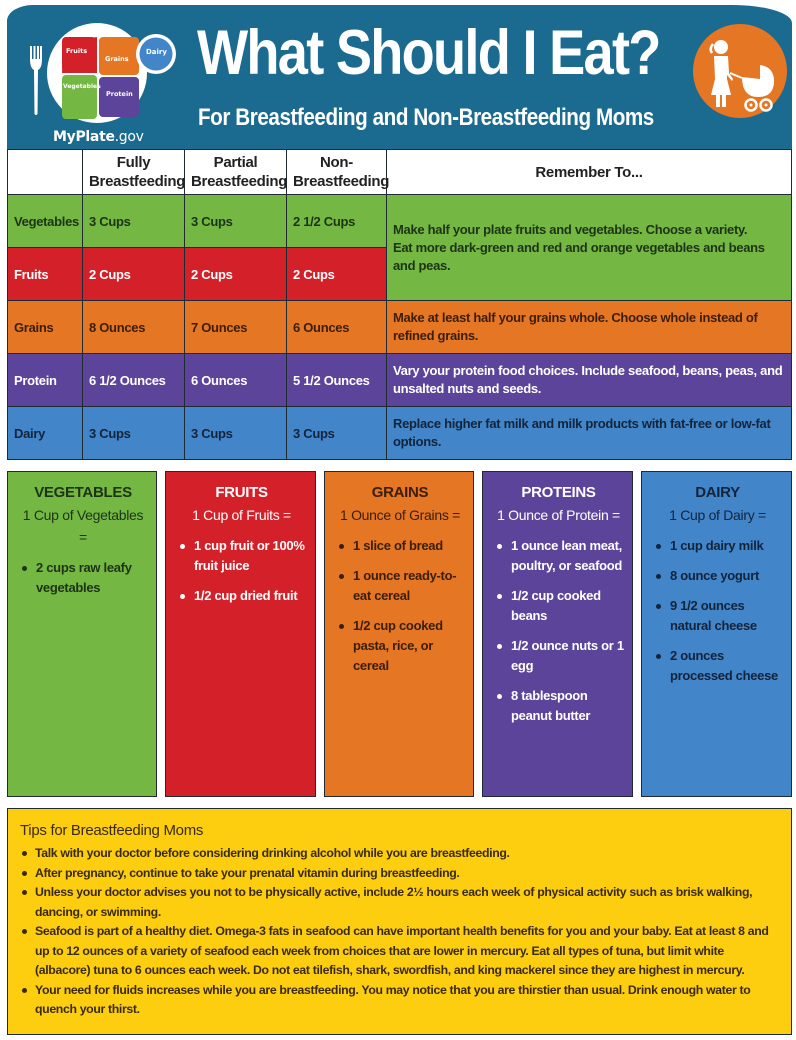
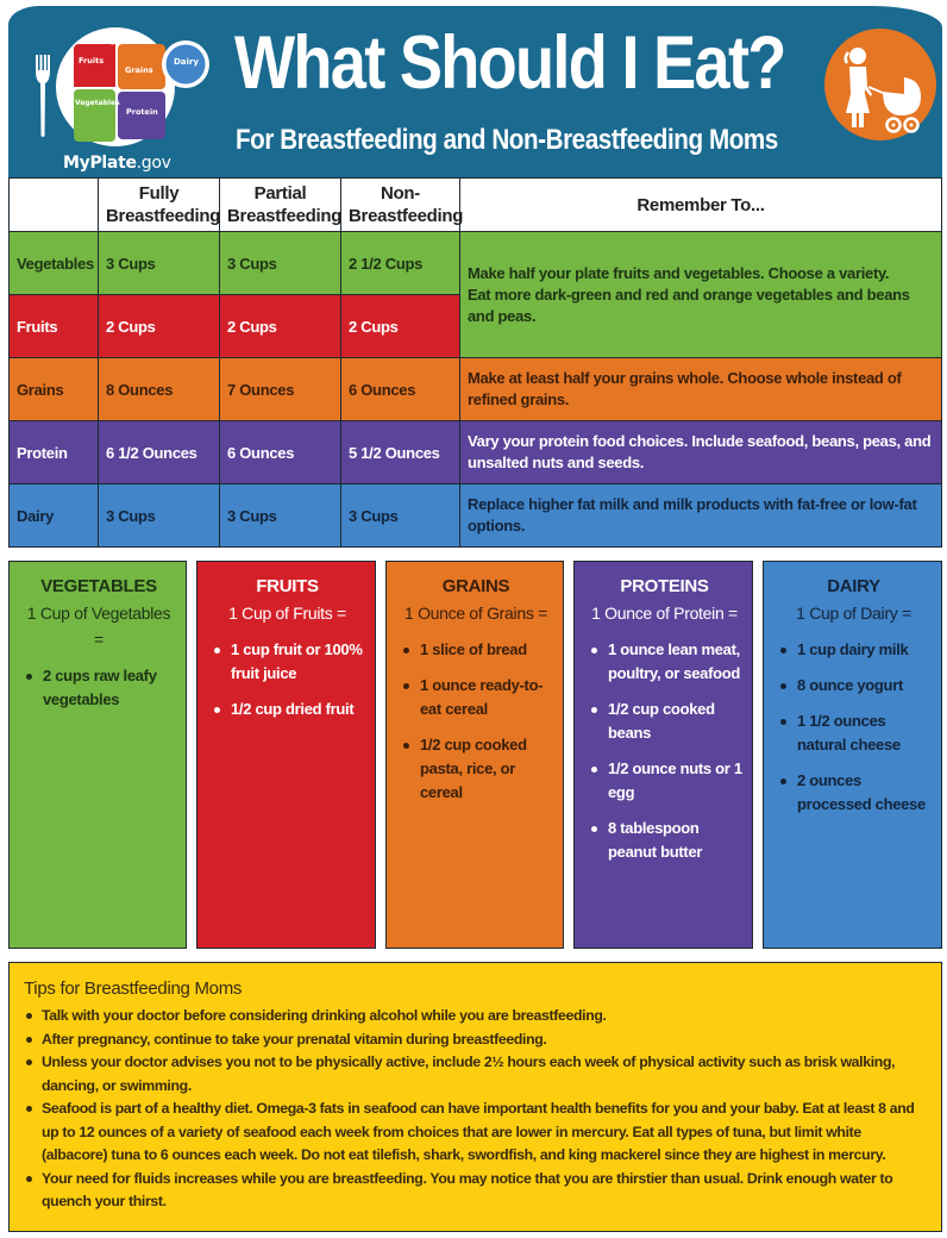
  Fruits
  Grains
  Protein
  Dairy
  MyPlate.gov
  What Should I Eat?
  For Breastfeeding and Non-Breastfeeding Moms
  	FullyBreastfeeding	PartialBreastfeeding	Non-Breastfeeding	Remember To...
  Vegetables	3 Cups	3 Cups	2 1/2 Cups	Make half your plate fruits and vegetables. Choose a variety.Eat more dark-green and red and orange vegetables and beans and peas.
  Fruits	2 Cups	2 Cups	2 Cups
  Grains	8 Ounces	7 Ounces	6 Ounces	Make at least half your grains whole. Choose whole instead of refined grains.
  Protein	6 1/2 Ounces	6 Ounces	5 1/2 Ounces	Vary your protein food choices. Include seafood, beans, peas, and unsalted nuts and seeds.
  Dairy	3 Cups	3 Cups	3 Cups	Replace higher fat milk and milk products with fat-free or low-fat options.
  VEGETABLES
  1 Cup of Vegetables =
  2 cups raw leafy vegetables
  FRUITS
  1 Cup of Fruits =
  1 cup fruit or 100% fruit juice
  1/2 cup dried fruit
  GRAINS
  1 Ounce of Grains =
  1 slice of bread
  1 ounce ready-to-eat cereal
  1/2 cup cooked pasta, rice, or cereal
  PROTEINS
  1 Ounce of Protein =
  1 ounce lean meat, poultry, or seafood
  1/2 cup cooked beans
  1/2 ounce nuts or 1 egg
  8 tablespoon peanut butter
  DAIRY
  1 Cup of Dairy =
  1 cup dairy milk
  8 ounce yogurt
- 9 1/2 ounces natural cheese
+ 1 1/2 ounces natural cheese
  2 ounces processed cheese
  Tips for Breastfeeding Moms
  Talk with your doctor before considering drinking alcohol while you are breastfeeding.
  After pregnancy, continue to take your prenatal vitamin during breastfeeding.
  Unless your doctor advises you not to be physically active, include 2½ hours each week of physical activity such as brisk walking, dancing, or swimming.
  Seafood is part of a healthy diet. Omega-3 fats in seafood can have important health benefits for you and your baby. Eat at least 8 and up to 12 ounces of a variety of seafood each week from choices that are lower in mercury. Eat all types of tuna, but limit white (albacore) tuna to 6 ounces each week. Do not eat tilefish, shark, swordfish, and king mackerel since they are highest in mercury.
  Your need for fluids increases while you are breastfeeding. You may notice that you are thirstier than usual. Drink enough water to quench your thirst.
